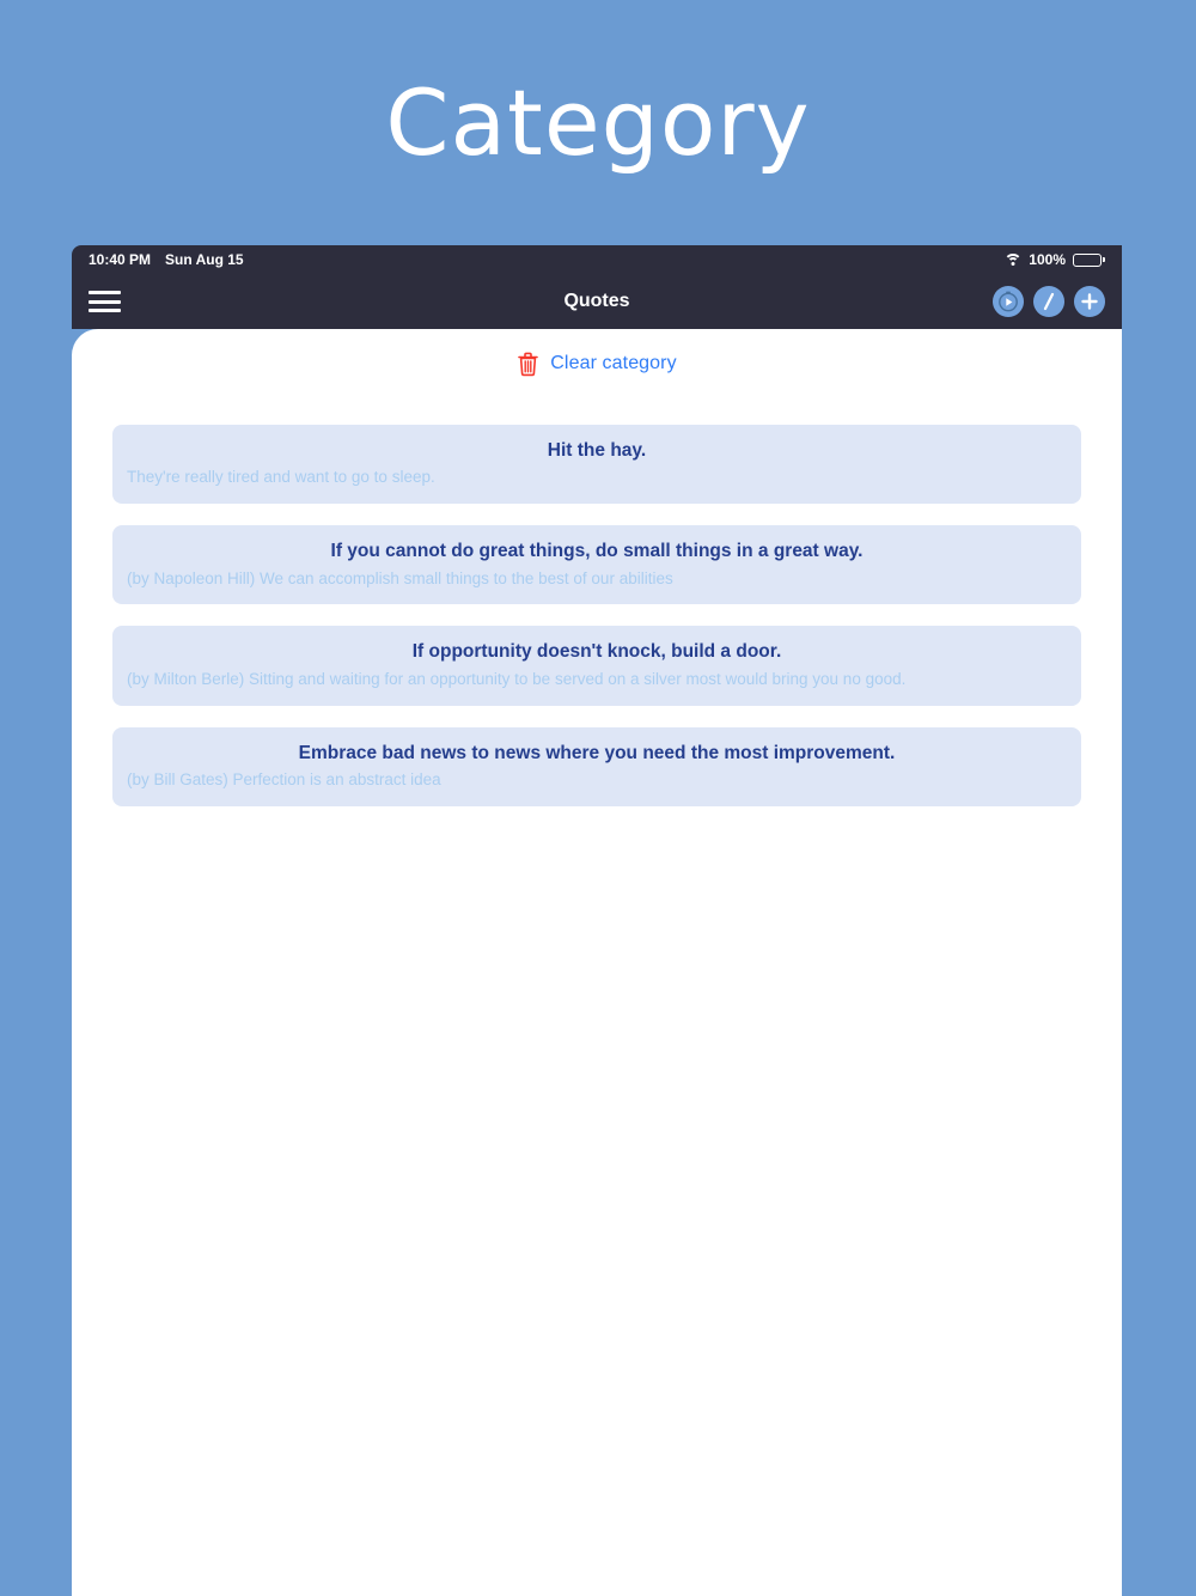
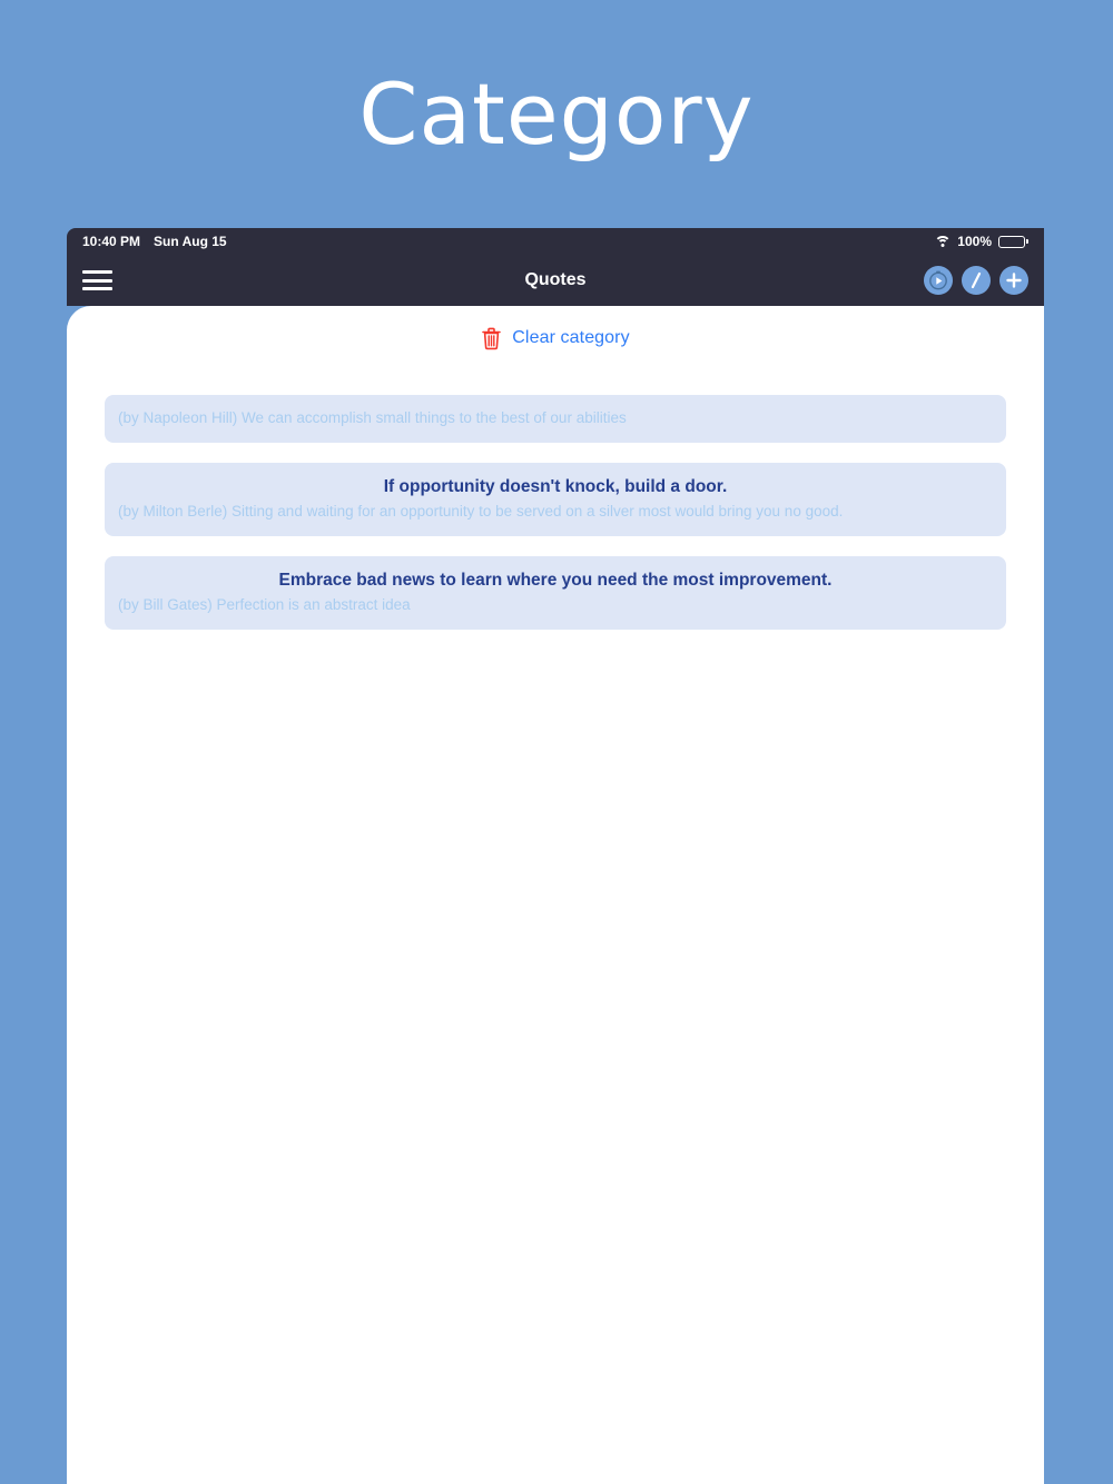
  Category
  10:40 PM
  Sun Aug 15
  100%
  Quotes
  Clear category
- Hit the hay.
- They're really tired and want to go to sleep.
- If you cannot do great things, do small things in a great way.
  (by Napoleon Hill) We can accomplish small things to the best of our abilities
  If opportunity doesn't knock, build a door.
  (by Milton Berle) Sitting and waiting for an opportunity to be served on a silver most would bring you no good.
- Embrace bad news to news where you need the most improvement.
+ Embrace bad news to learn where you need the most improvement.
  (by Bill Gates) Perfection is an abstract idea
